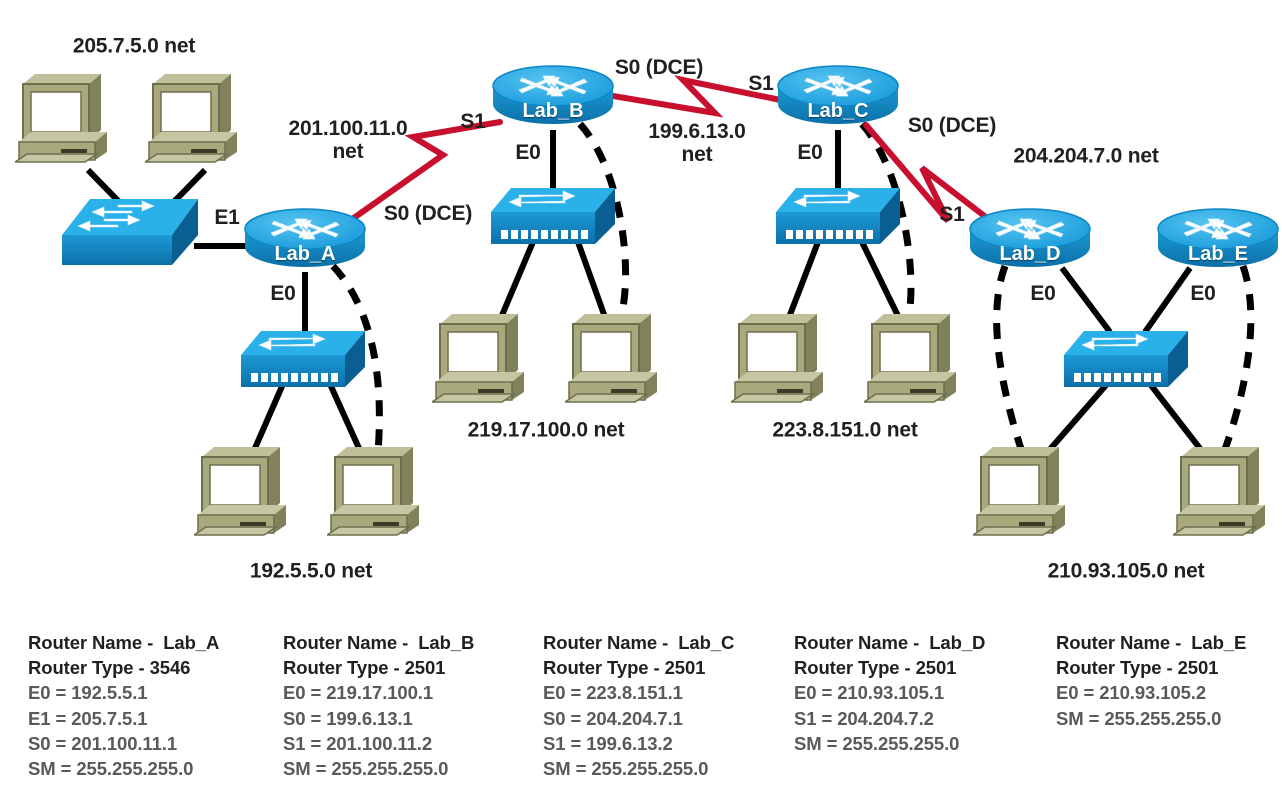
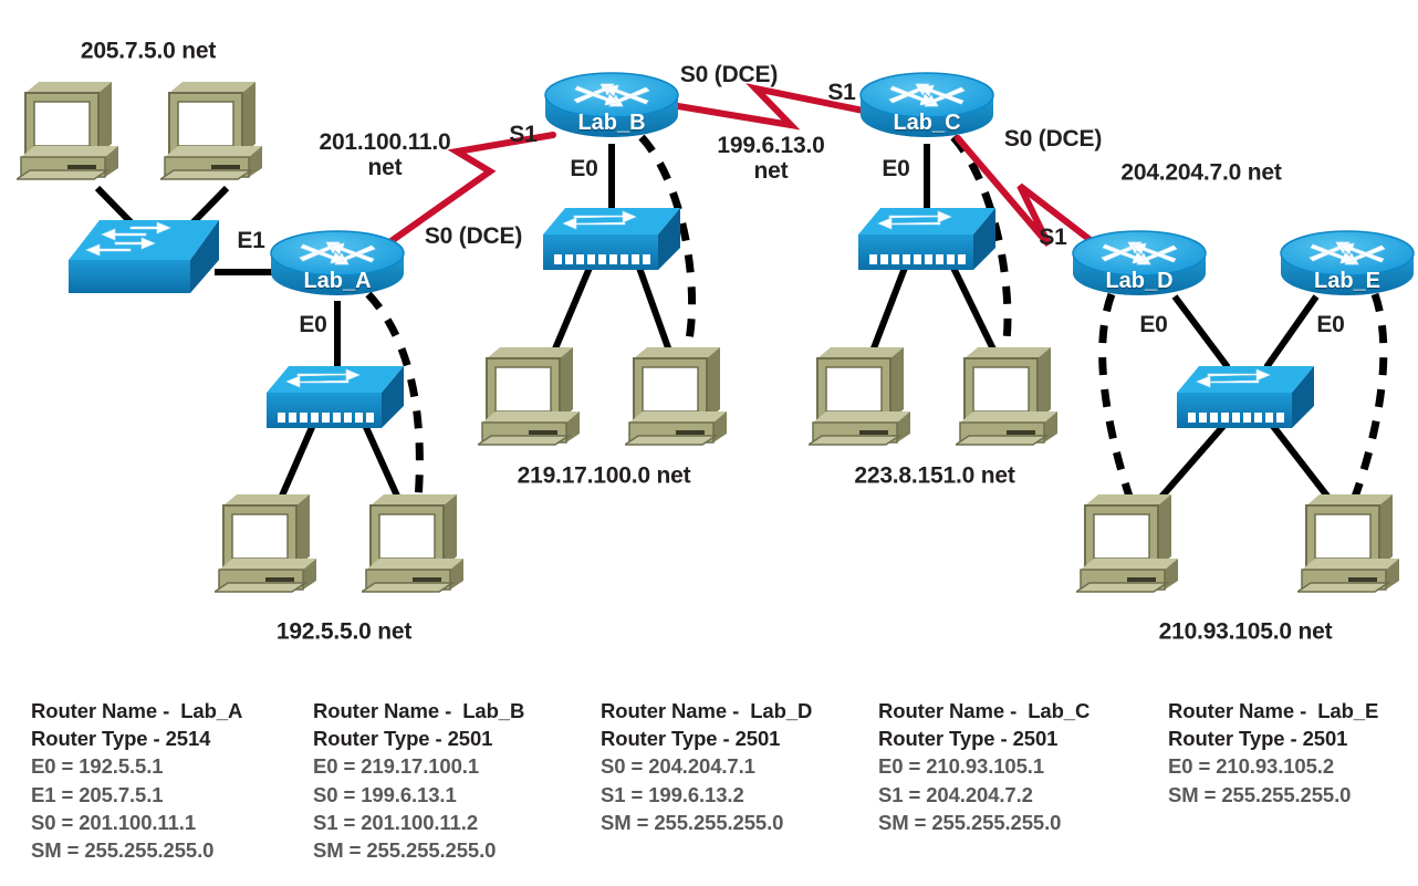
  Lab_A
  Lab_B
  Lab_C
  Lab_D
  Lab_E
  205.7.5.0 net
  201.100.11.0
  net
  199.6.13.0
  net
  204.204.7.0 net
  192.5.5.0 net
  219.17.100.0 net
  223.8.151.0 net
  210.93.105.0 net
  E1
  E0
  S0 (DCE)
  S1
  E0
  S0 (DCE)
  S1
  E0
  S0 (DCE)
  S1
  E0
  E0
  Router Name - Lab_A
- Router Type - 3546
+ Router Type - 2514
  E0 = 192.5.5.1
  E1 = 205.7.5.1
  S0 = 201.100.11.1
  SM = 255.255.255.0
  Router Name - Lab_B
  Router Type - 2501
  E0 = 219.17.100.1
  S0 = 199.6.13.1
  S1 = 201.100.11.2
  SM = 255.255.255.0
- Router Name - Lab_C
+ Router Name - Lab_D
  Router Type - 2501
- E0 = 223.8.151.1
  S0 = 204.204.7.1
  S1 = 199.6.13.2
  SM = 255.255.255.0
- Router Name - Lab_D
+ Router Name - Lab_C
  Router Type - 2501
  E0 = 210.93.105.1
  S1 = 204.204.7.2
  SM = 255.255.255.0
  Router Name - Lab_E
  Router Type - 2501
  E0 = 210.93.105.2
  SM = 255.255.255.0
